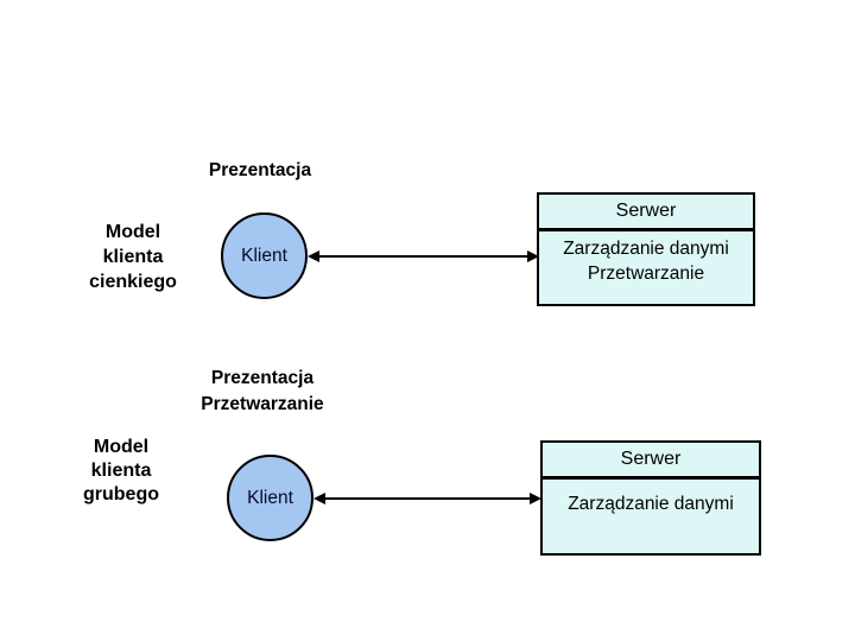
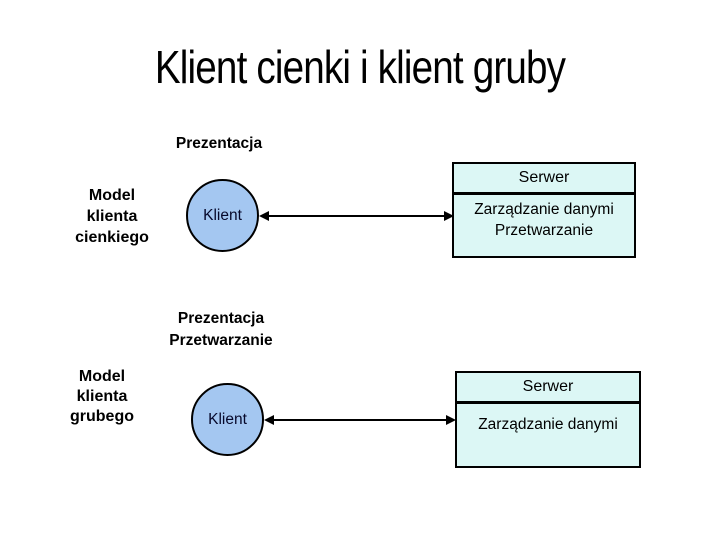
+ Klient cienki i klient gruby
  Prezentacja
  Model
  klienta
  cienkiego
  Klient
  Serwer
  Zarządzanie danymi
  Przetwarzanie
  Prezentacja
  Przetwarzanie
  Model
  klienta
  grubego
  Klient
  Serwer
  Zarządzanie danymi
